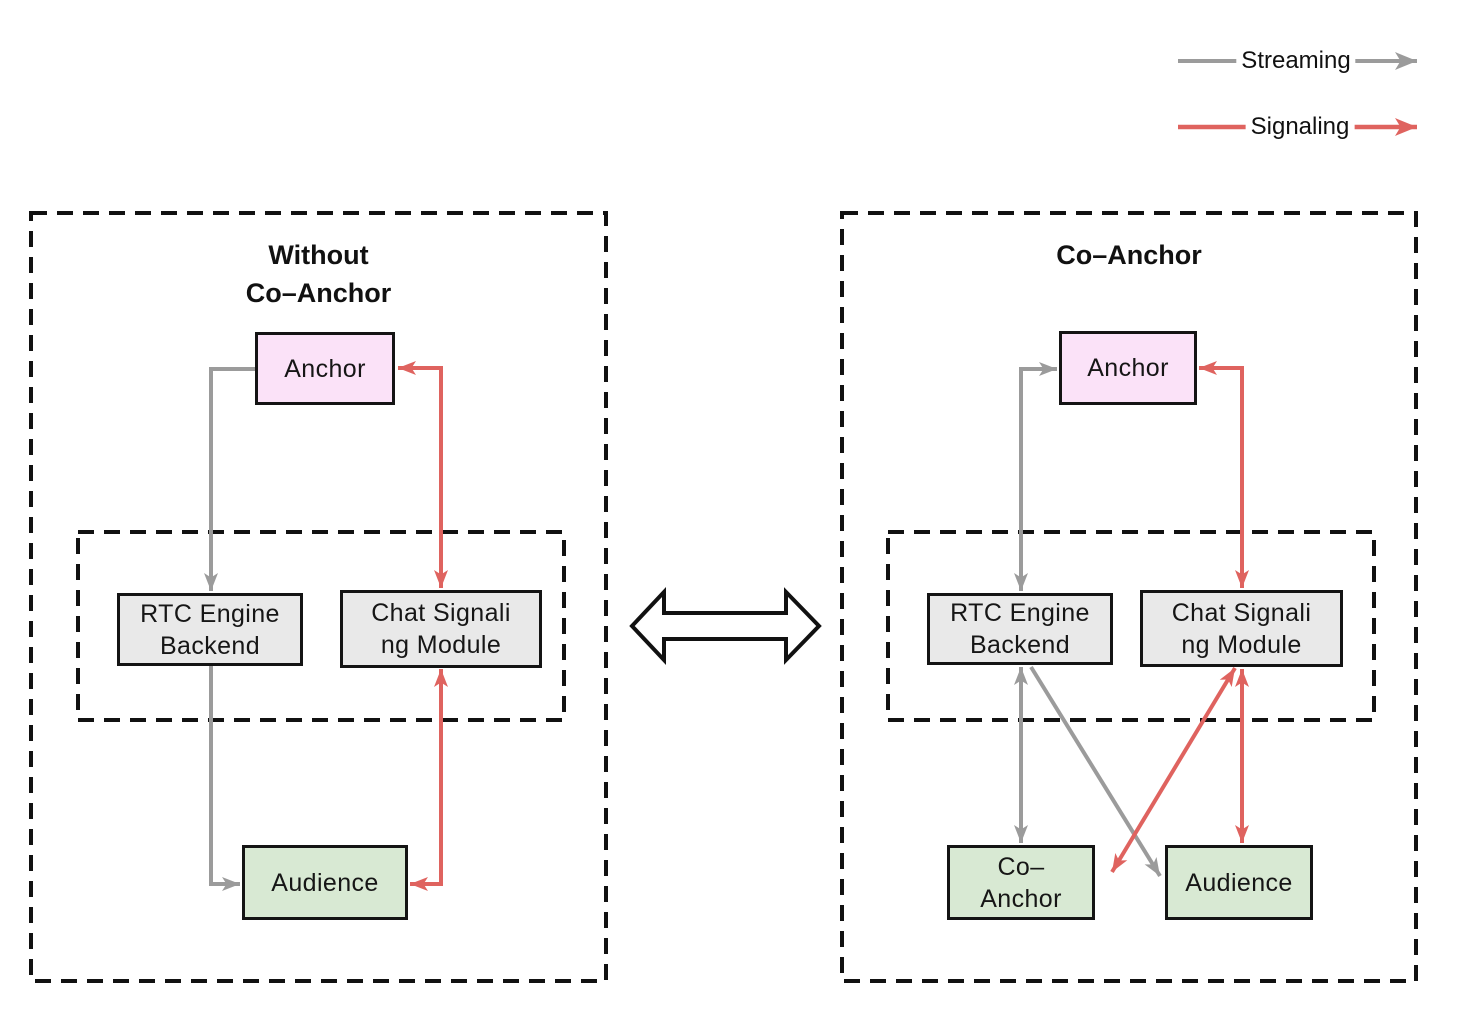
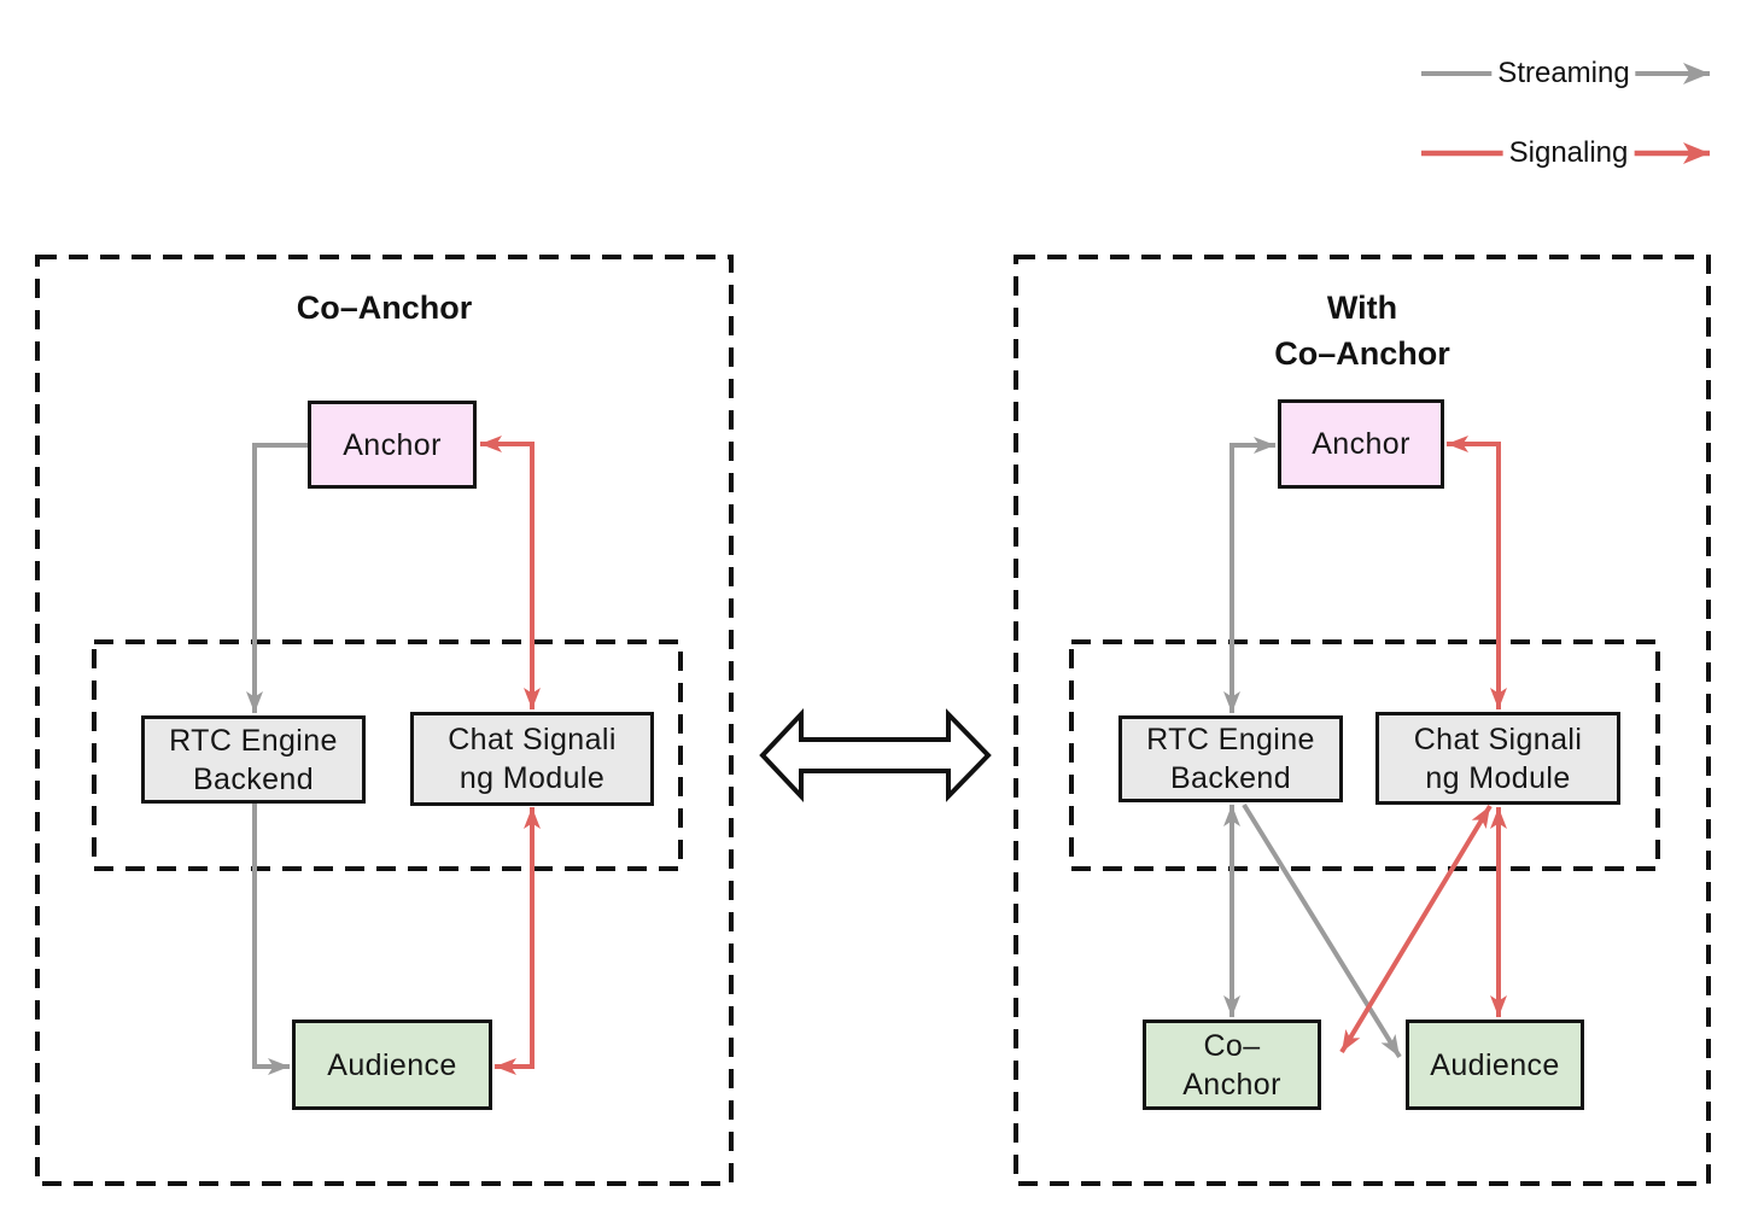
  Streaming
  Signaling
- Without
  Co–Anchor
  Anchor
  RTC Engine
  Backend
  Chat Signali
  ng Module
  Audience
+ With
  Co–Anchor
  Anchor
  RTC Engine
  Backend
  Chat Signali
  ng Module
  Co–
  Anchor
  Audience
